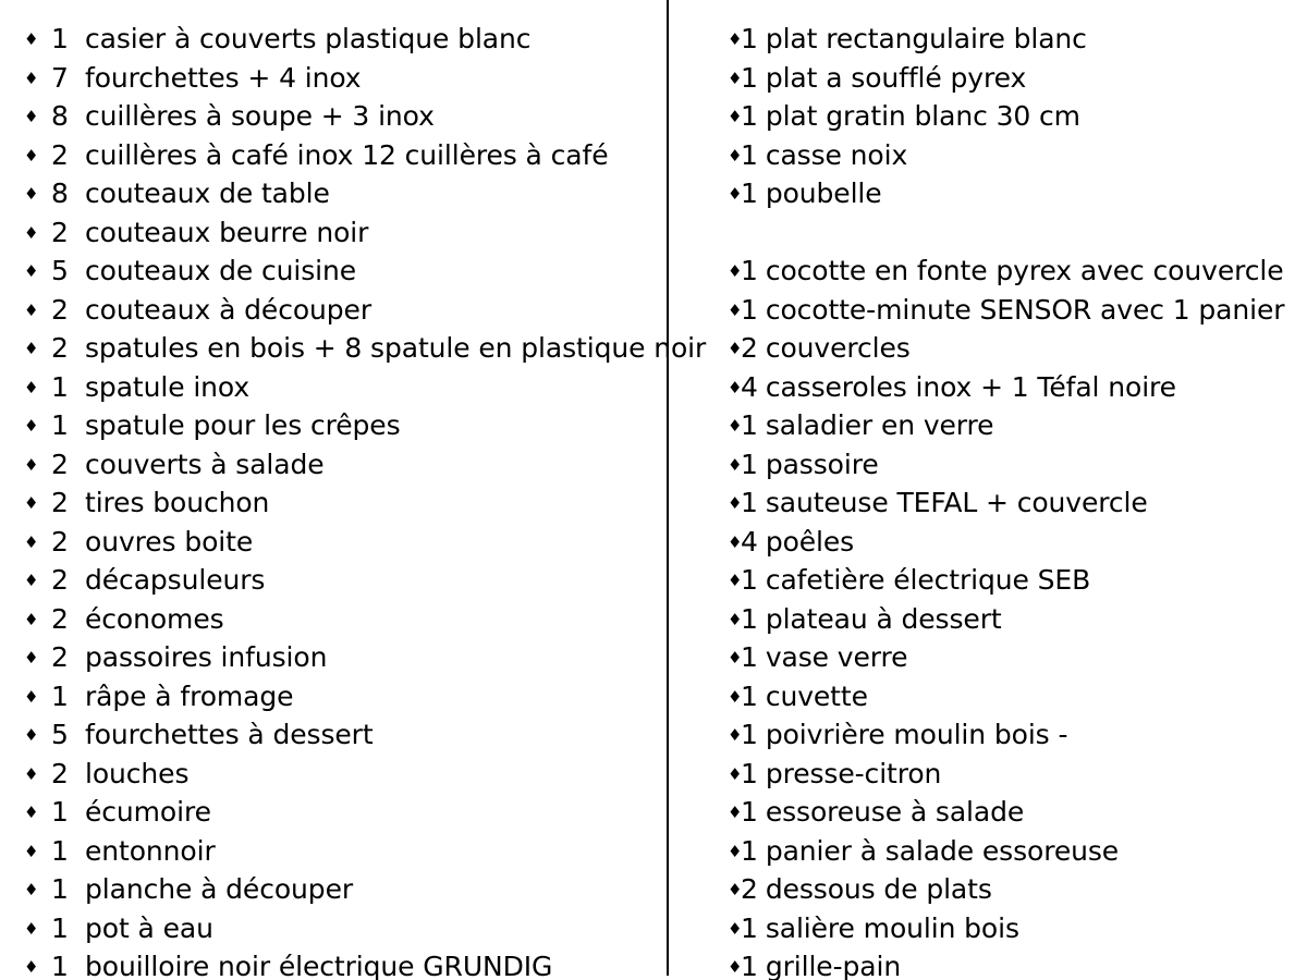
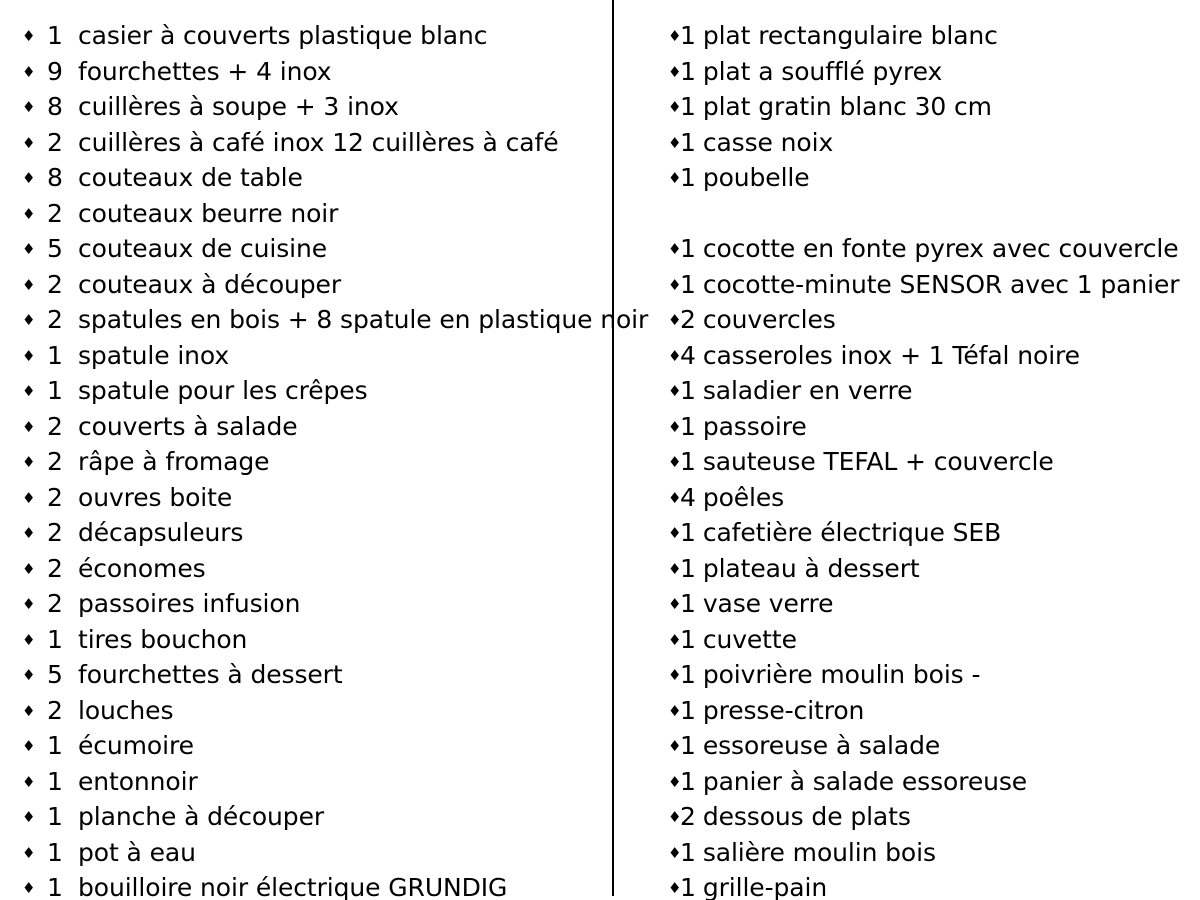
  ♦ 1 casier à couverts plastique blanc
- ♦ 7 fourchettes + 4 inox
+ ♦ 9 fourchettes + 4 inox
  ♦ 8 cuillères à soupe + 3 inox
  ♦ 2 cuillères à café inox 12 cuillères à café
  ♦ 8 couteaux de table
  ♦ 2 couteaux beurre noir
  ♦ 5 couteaux de cuisine
  ♦ 2 couteaux à découper
  ♦ 2 spatules en bois + 8 spatule en plastique noir
  ♦ 1 spatule inox
  ♦ 1 spatule pour les crêpes
  ♦ 2 couverts à salade
- ♦ 2 tires bouchon
+ ♦ 2 râpe à fromage
  ♦ 2 ouvres boite
  ♦ 2 décapsuleurs
  ♦ 2 économes
  ♦ 2 passoires infusion
- ♦ 1 râpe à fromage
+ ♦ 1 tires bouchon
  ♦ 5 fourchettes à dessert
  ♦ 2 louches
  ♦ 1 écumoire
  ♦ 1 entonnoir
  ♦ 1 planche à découper
  ♦ 1 pot à eau
  ♦ 1 bouilloire noir électrique GRUNDIG
  ♦1 plat rectangulaire blanc
  ♦1 plat a soufflé pyrex
  ♦1 plat gratin blanc 30 cm
  ♦1 casse noix
  ♦1 poubelle
  ♦1 cocotte en fonte pyrex avec couvercle
  ♦1 cocotte-minute SENSOR avec 1 panier
  ♦2 couvercles
  ♦4 casseroles inox + 1 Téfal noire
  ♦1 saladier en verre
  ♦1 passoire
  ♦1 sauteuse TEFAL + couvercle
  ♦4 poêles
  ♦1 cafetière électrique SEB
  ♦1 plateau à dessert
  ♦1 vase verre
  ♦1 cuvette
  ♦1 poivrière moulin bois -
  ♦1 presse-citron
  ♦1 essoreuse à salade
  ♦1 panier à salade essoreuse
  ♦2 dessous de plats
  ♦1 salière moulin bois
  ♦1 grille-pain
